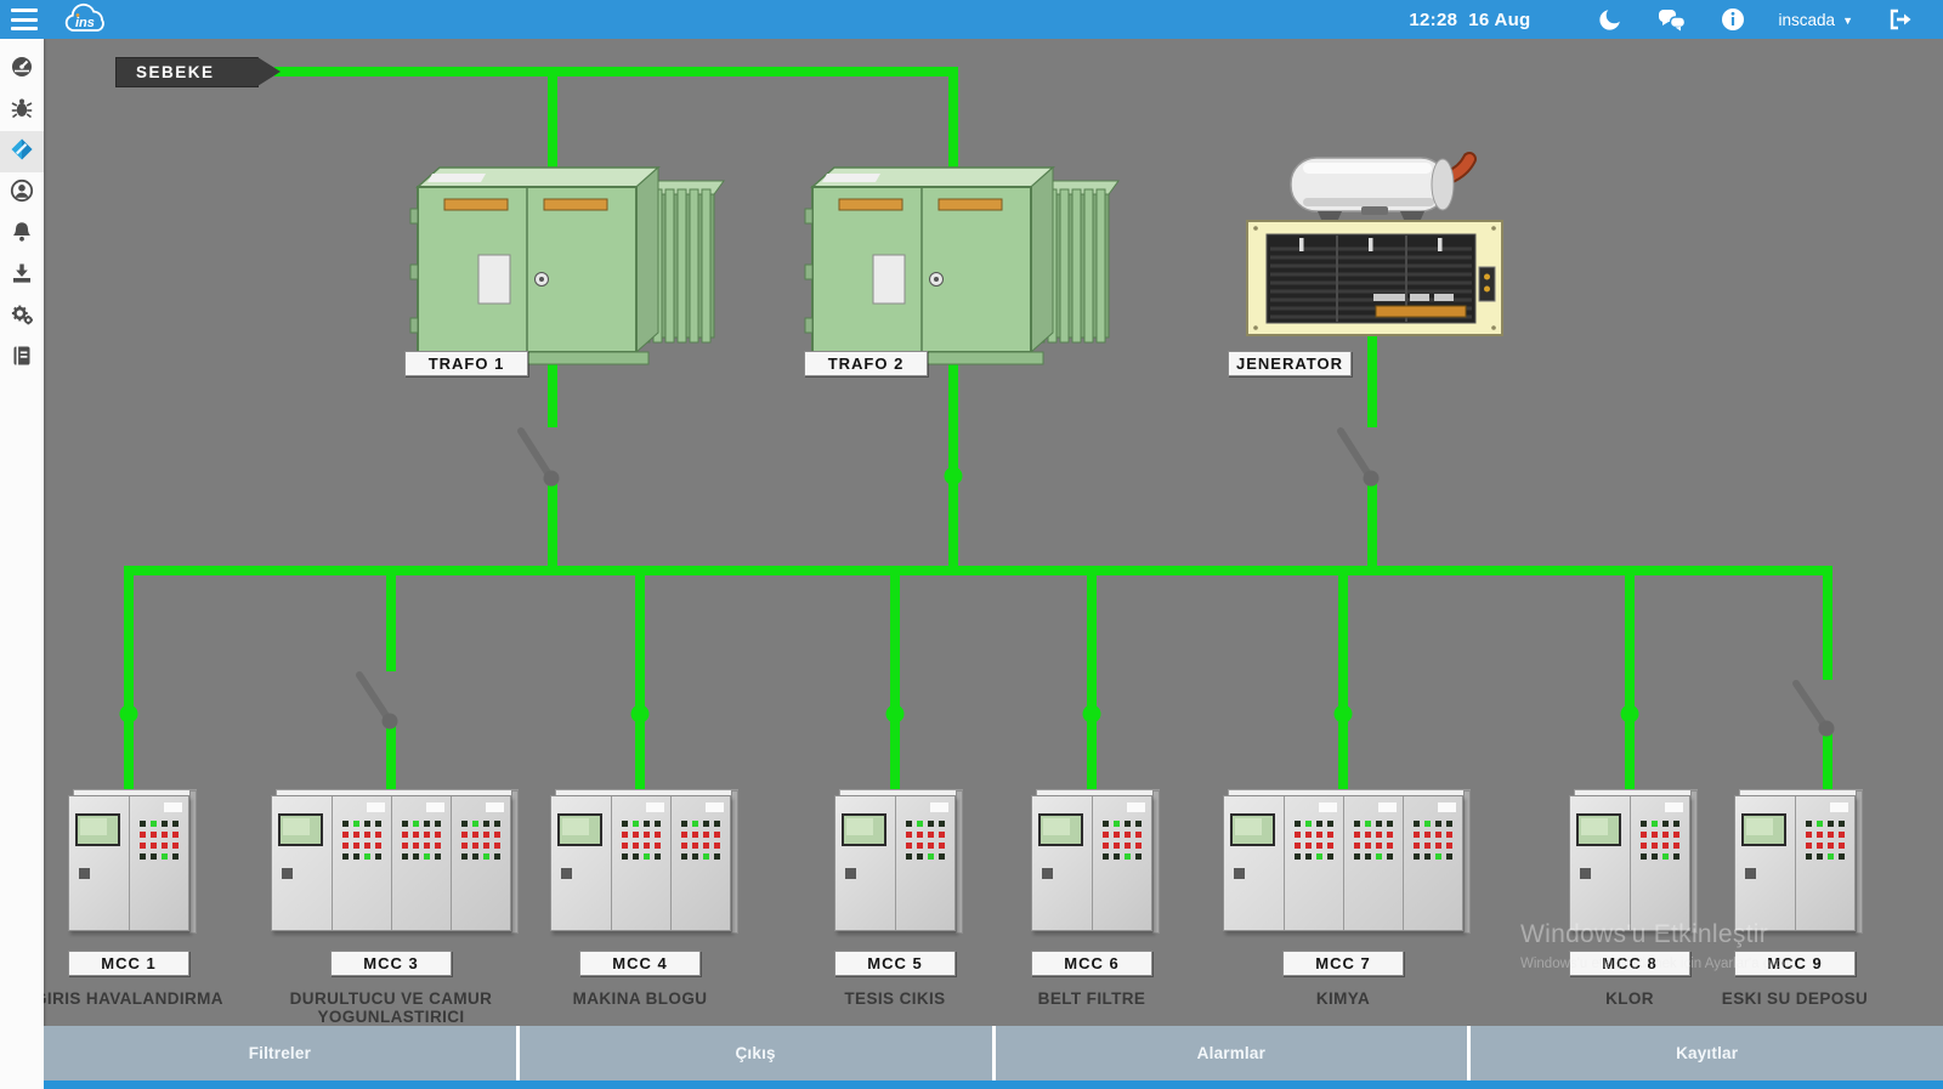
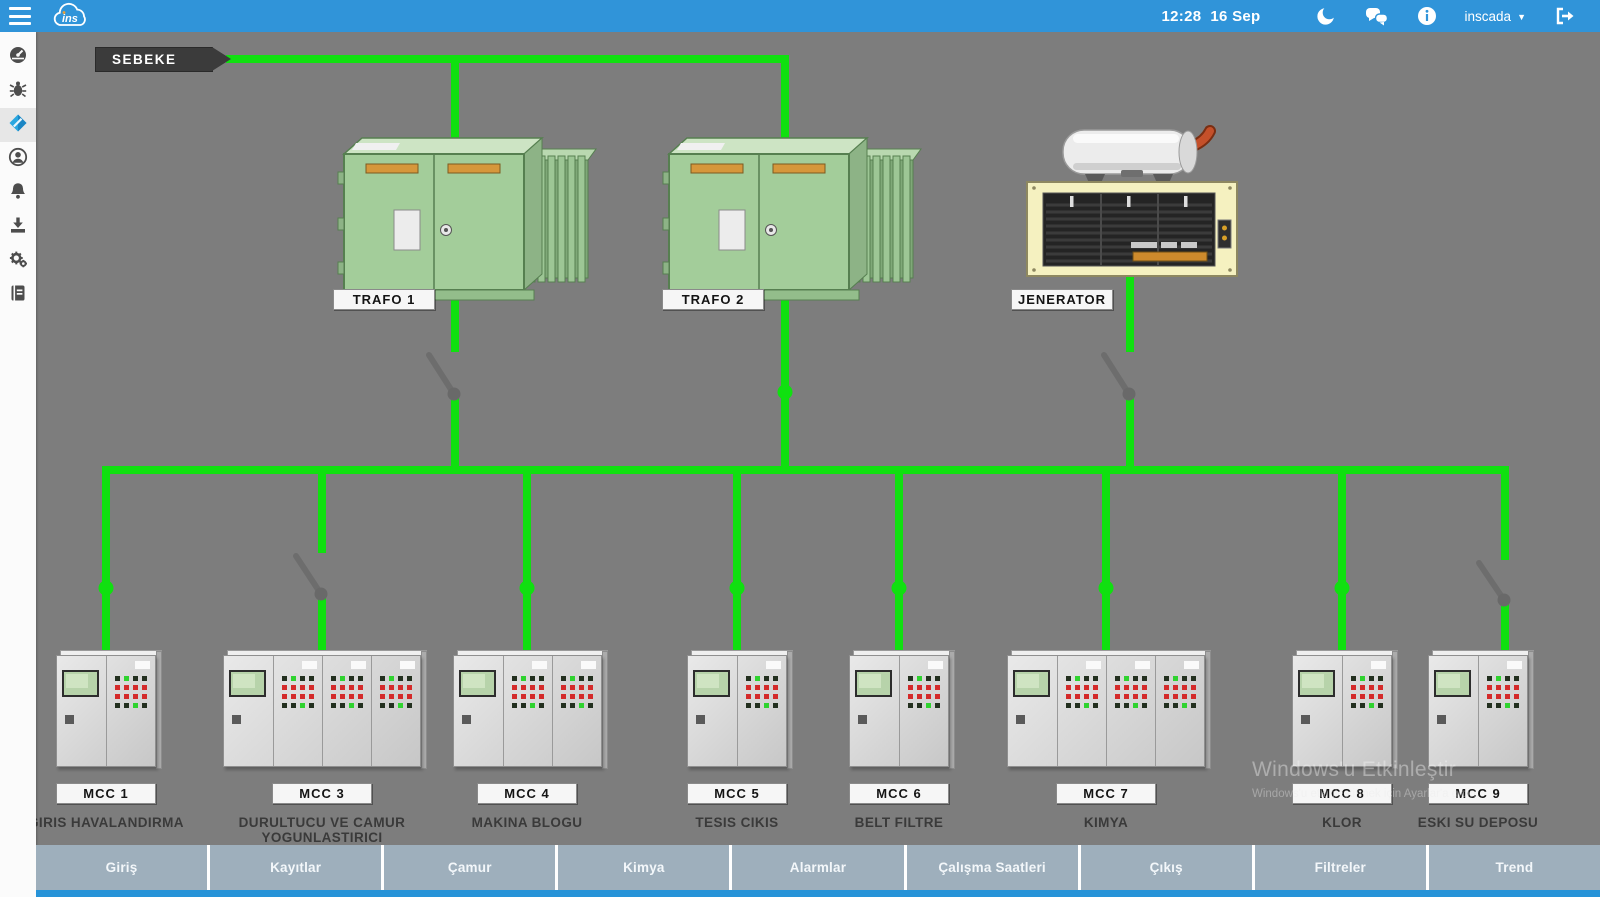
  ins
  12:28
- 16 Aug
+ 16 Sep
  inscada
  ▼
  SEBEKE
  TRAFO 1
  TRAFO 2
  JENERATOR
  MCC 1
  IRIS HAVALANDIRMA
  MCC 3
  DURULTUCU VE CAMUR YOGUNLASTIRICI
  MCC 4
  MAKINA BLOGU
  MCC 5
  TESIS CIKIS
  MCC 6
  BELT FILTRE
  MCC 7
  KIMYA
  MCC 8
  KLOR
  MCC 9
  ESKI SU DEPOSU
  Windows'u Etkinleştir
  Windows'u etkinleştirmek için Ayarlar'a gidin.
+ Giriş
- Filtreler
+ Kayıtlar
+ Çamur
+ Kimya
- Çıkış
+ Alarmlar
+ Çalışma Saatleri
- Alarmlar
+ Çıkış
- Kayıtlar
+ Filtreler
+ Trend
